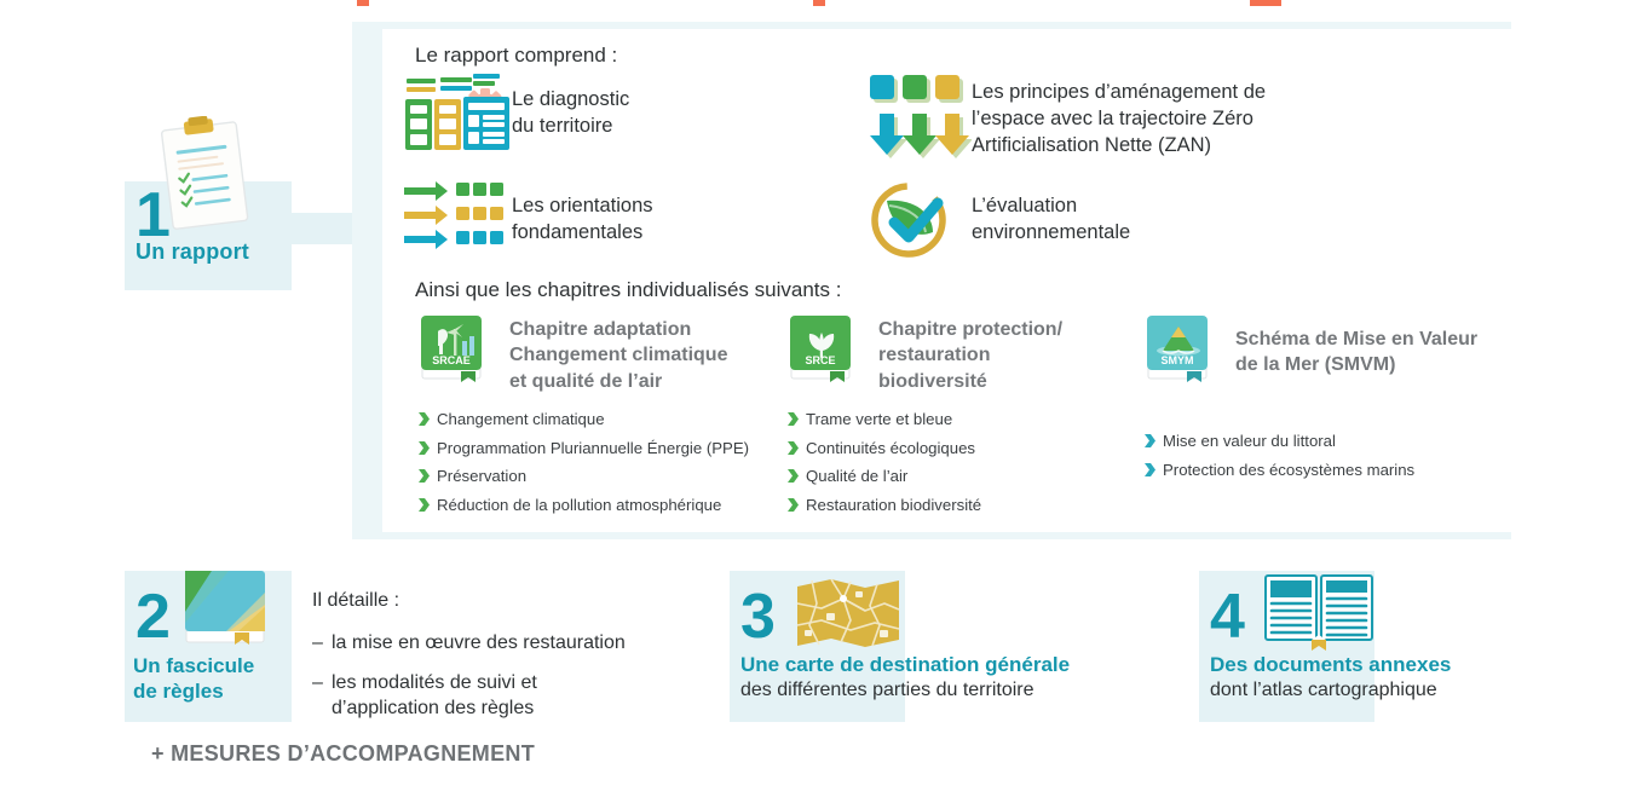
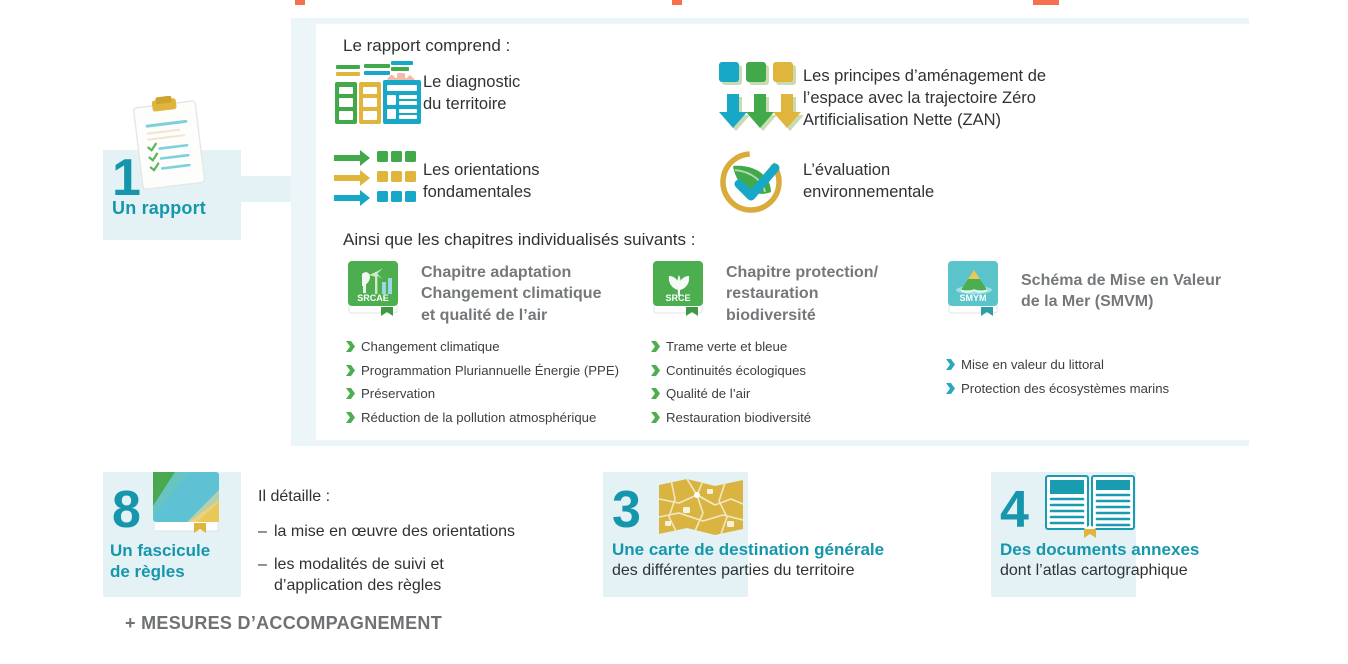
  1
  Un rapport
  Le rapport comprend :
  Ainsi que les chapitres individualisés suivants :
  Le diagnostic
  du territoire
  Les orientations
  fondamentales
  Les principes d’aménagement de
  l’espace avec la trajectoire Zéro
  Artificialisation Nette (ZAN)
  L’évaluation
  environnementale
  SRCAE
  Chapitre adaptation
  Changement climatique
  et qualité de l’air
  Changement climatique
  Programmation Pluriannuelle Énergie (PPE)
  Préservation
  Réduction de la pollution atmosphérique
  SRCE
  Chapitre protection/
  restauration
  biodiversité
  Trame verte et bleue
  Continuités écologiques
  Qualité de l’air
  Restauration biodiversité
  SMYM
  Schéma de Mise en Valeur
  de la Mer (SMVM)
  Mise en valeur du littoral
  Protection des écosystèmes marins
- 2
+ 8
  Un fascicule
  de règles
  Il détaille :
  –
- la mise en œuvre des restauration
+ la mise en œuvre des orientations
  –
  les modalités de suivi et
  d’application des règles
  3
  Une carte de destination générale
  des différentes parties du territoire
  4
  Des documents annexes
  dont l’atlas cartographique
  + MESURES D’ACCOMPAGNEMENT
